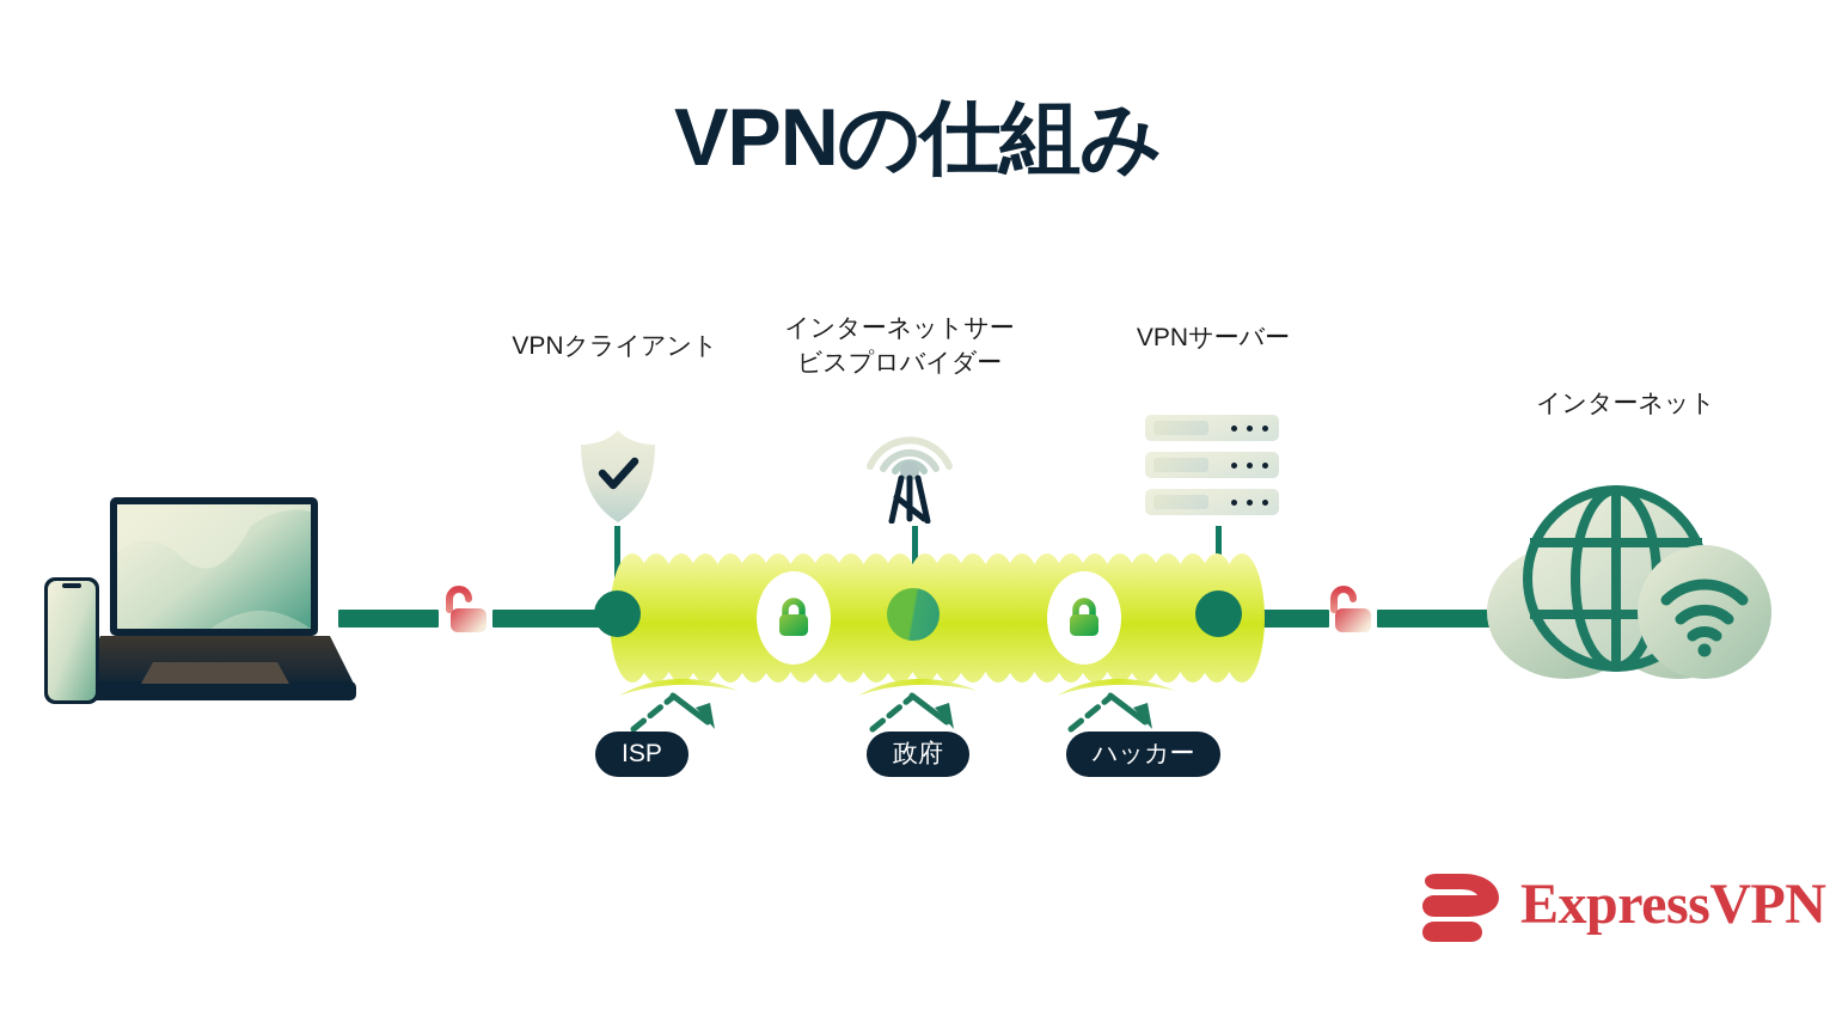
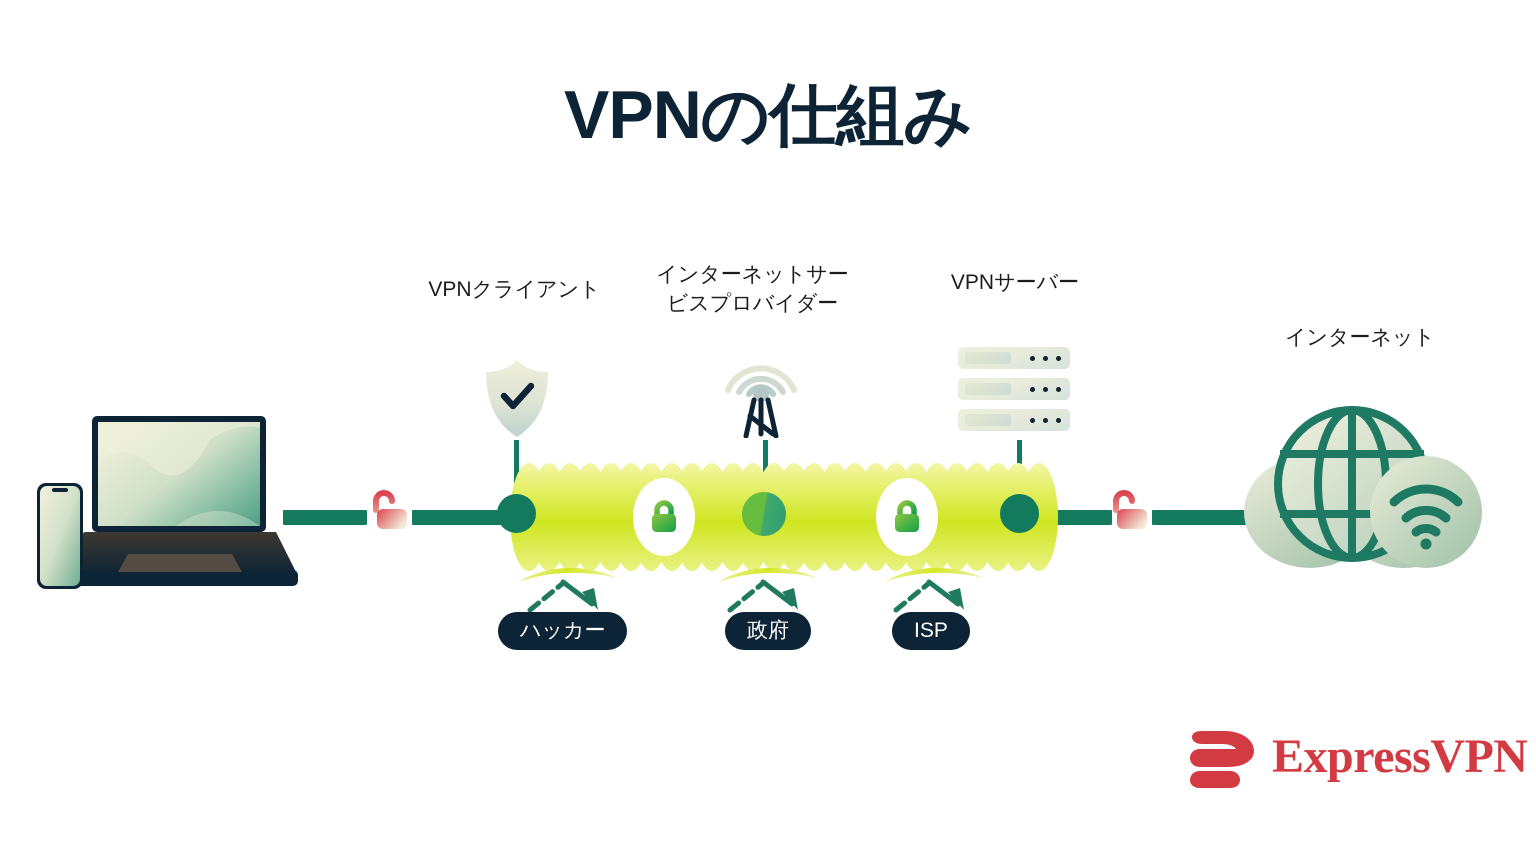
  VPNの仕組み
  VPNクライアント
  インターネットサー
  ビスプロバイダー
  VPNサーバー
  インターネット
- ISP
+ ハッカー
  政府
- ハッカー
+ ISP
  ExpressVPN
